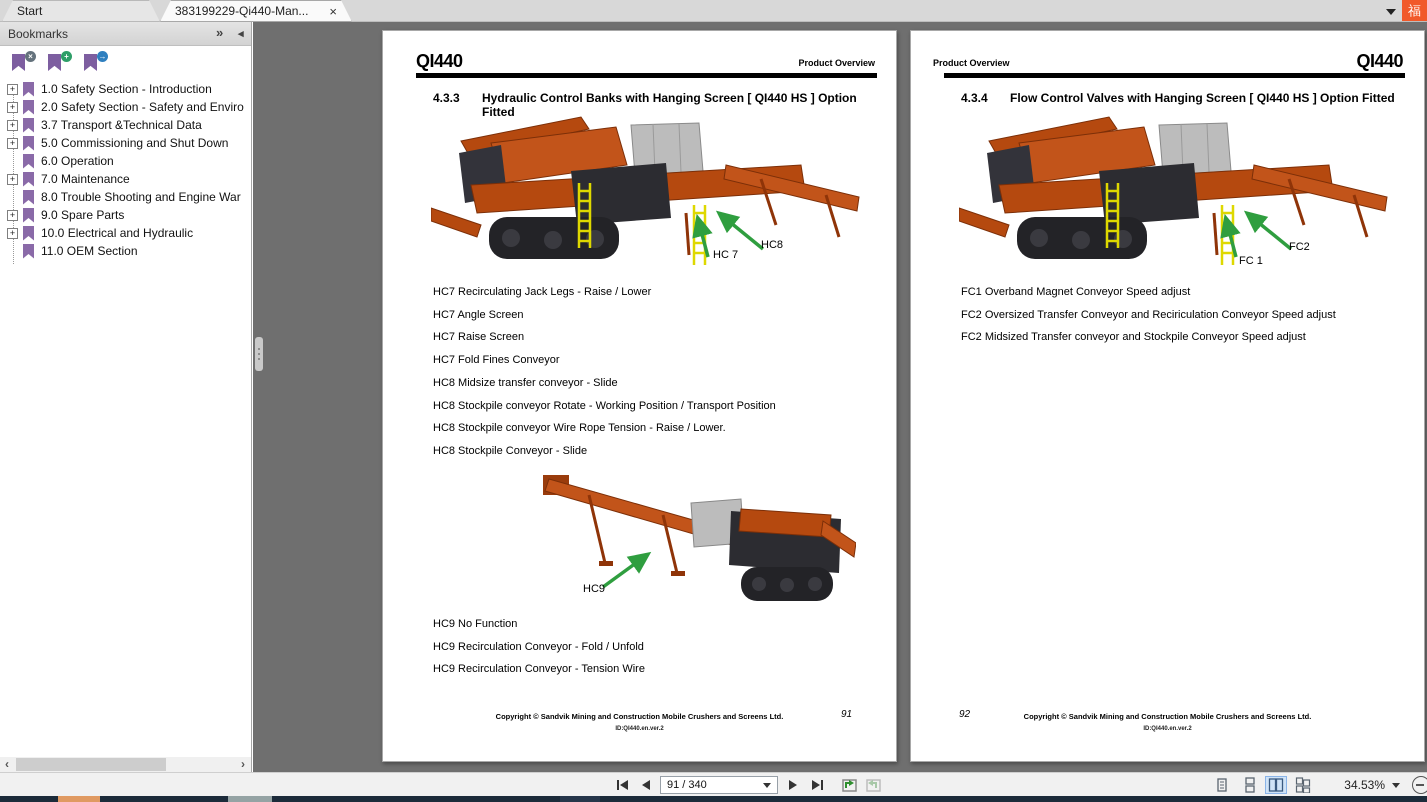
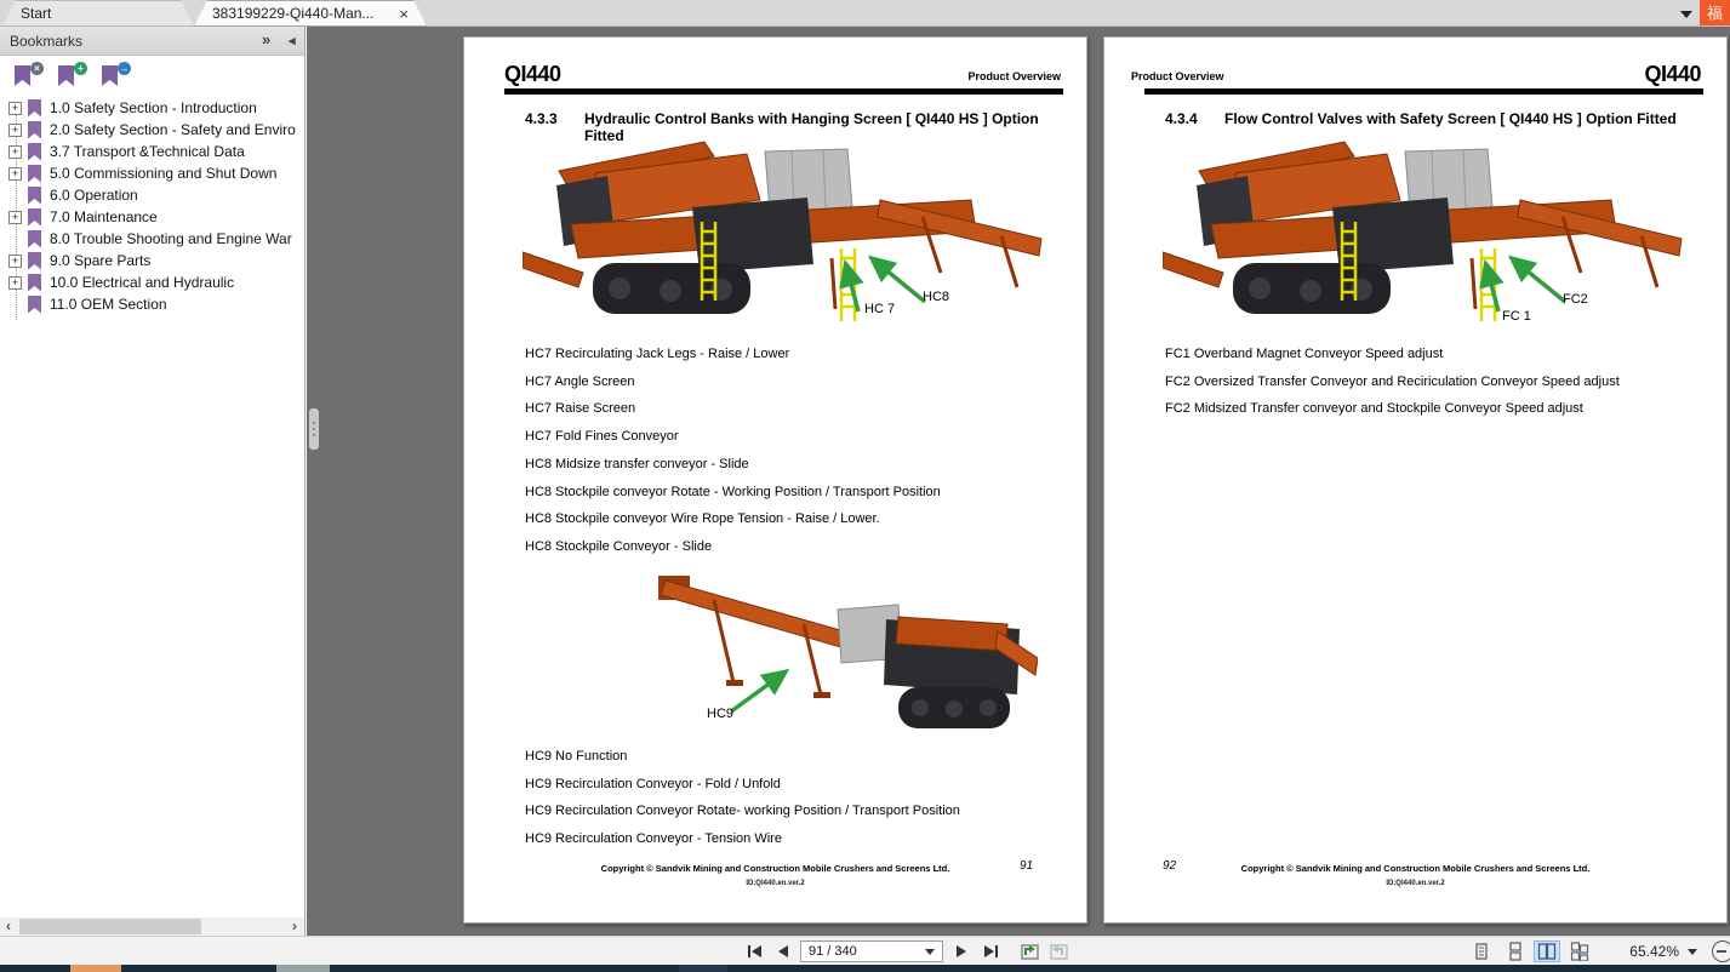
  Start
  383199229-Qi440-Man...
  ×
  福
  Bookmarks
  »
  ◂
  ×
  +
  →
  +
  1.0 Safety Section - Introduction
  +
  2.0 Safety Section - Safety and Enviro
  +
  3.7 Transport &Technical Data
  +
  5.0 Commissioning and Shut Down
  6.0 Operation
  +
  7.0 Maintenance
  8.0 Trouble Shooting and Engine War
  +
  9.0 Spare Parts
  +
  10.0 Electrical and Hydraulic
  11.0 OEM Section
  ‹
  ›
  QI440
  Product Overview
  4.3.3
  Hydraulic Control Banks with Hanging Screen [ QI440 HS ] Option Fitted
  HC 7
  HC8
  HC7 Recirculating Jack Legs - Raise / Lower
  HC7 Angle Screen
  HC7 Raise Screen
  HC7 Fold Fines Conveyor
  HC8 Midsize transfer conveyor - Slide
  HC8 Stockpile conveyor Rotate - Working Position / Transport Position
  HC8 Stockpile conveyor Wire Rope Tension - Raise / Lower.
  HC8 Stockpile Conveyor - Slide
  HC9
  HC9 No Function
  HC9 Recirculation Conveyor - Fold / Unfold
+ HC9 Recirculation Conveyor Rotate- working Position / Transport Position
  HC9 Recirculation Conveyor - Tension Wire
  Copyright © Sandvik Mining and Construction Mobile Crushers and Screens Ltd.
  91
  Product Overview
  QI440
  4.3.4
- Flow Control Valves with Hanging Screen [ QI440 HS ] Option Fitted
+ Flow Control Valves with Safety Screen [ QI440 HS ] Option Fitted
  FC 1
  FC2
  FC1 Overband Magnet Conveyor Speed adjust
  FC2 Oversized Transfer Conveyor and Reciriculation Conveyor Speed adjust
  FC2 Midsized Transfer conveyor and Stockpile Conveyor Speed adjust
  92
  Copyright © Sandvik Mining and Construction Mobile Crushers and Screens Ltd.
  91 / 340
- 34.53%
+ 65.42%
